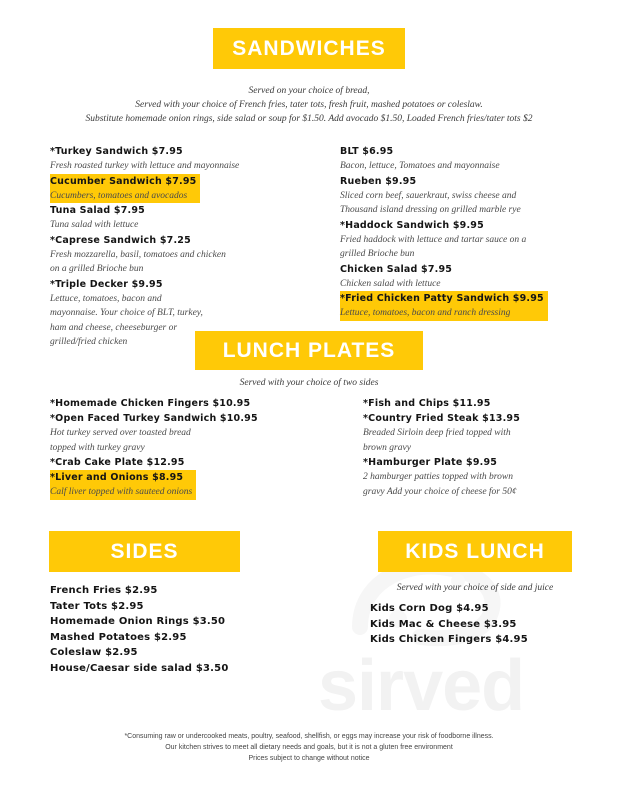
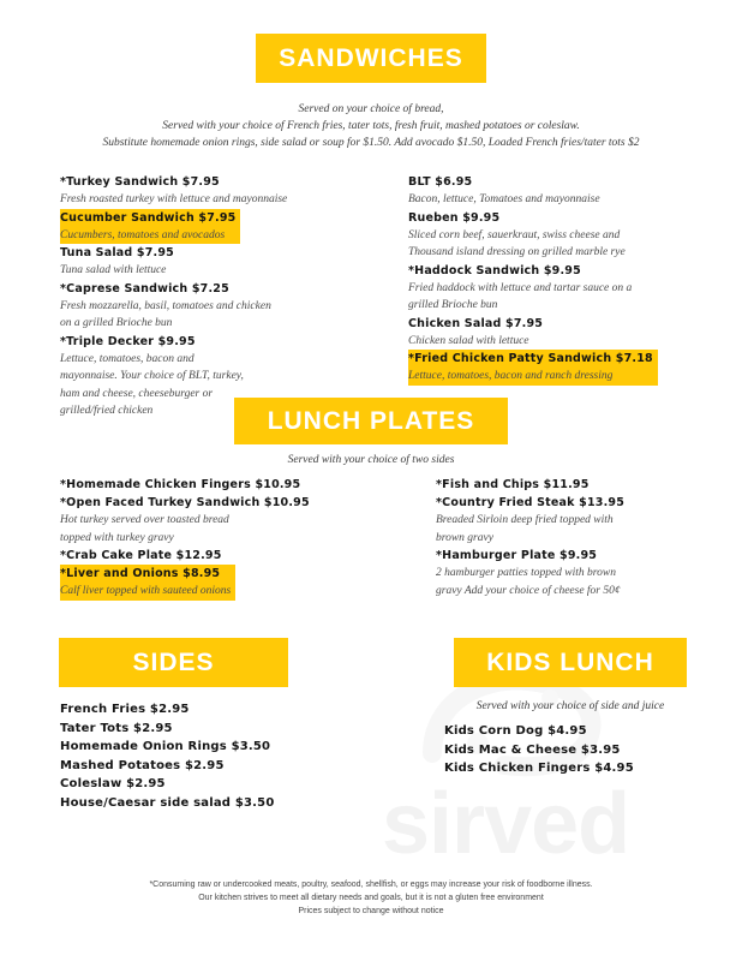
  SANDWICHES
  Served on your choice of bread,
  Served with your choice of French fries, tater tots, fresh fruit, mashed potatoes or coleslaw.
  Substitute homemade onion rings, side salad or soup for $1.50. Add avocado $1.50, Loaded French fries/tater tots $2
  *Turkey Sandwich $7.95
  Fresh roasted turkey with lettuce and mayonnaise
  Cucumber Sandwich $7.95
  Cucumbers, tomatoes and avocados
  Tuna Salad $7.95
  Tuna salad with lettuce
  *Caprese Sandwich $7.25
  Fresh mozzarella, basil, tomatoes and chicken
  on a grilled Brioche bun
  *Triple Decker $9.95
  Lettuce, tomatoes, bacon and
  mayonnaise. Your choice of BLT, turkey,
  ham and cheese, cheeseburger or
  grilled/fried chicken
  BLT $6.95
  Bacon, lettuce, Tomatoes and mayonnaise
  Rueben $9.95
  Sliced corn beef, sauerkraut, swiss cheese and
  Thousand island dressing on grilled marble rye
  *Haddock Sandwich $9.95
  Fried haddock with lettuce and tartar sauce on a
  grilled Brioche bun
  Chicken Salad $7.95
  Chicken salad with lettuce
- *Fried Chicken Patty Sandwich $9.95
+ *Fried Chicken Patty Sandwich $7.18
  Lettuce, tomatoes, bacon and ranch dressing
  LUNCH PLATES
  Served with your choice of two sides
  *Homemade Chicken Fingers $10.95
  *Open Faced Turkey Sandwich $10.95
  Hot turkey served over toasted bread
  topped with turkey gravy
  *Crab Cake Plate $12.95
  *Liver and Onions $8.95
  Calf liver topped with sauteed onions
  *Fish and Chips $11.95
  *Country Fried Steak $13.95
  Breaded Sirloin deep fried topped with
  brown gravy
  *Hamburger Plate $9.95
  2 hamburger patties topped with brown
  gravy Add your choice of cheese for 50¢
  SIDES
  French Fries $2.95
  Tater Tots $2.95
  Homemade Onion Rings $3.50
  Mashed Potatoes $2.95
  Coleslaw $2.95
  House/Caesar side salad $3.50
  KIDS LUNCH
  Served with your choice of side and juice
  Kids Corn Dog $4.95
  Kids Mac & Cheese $3.95
  Kids Chicken Fingers $4.95
